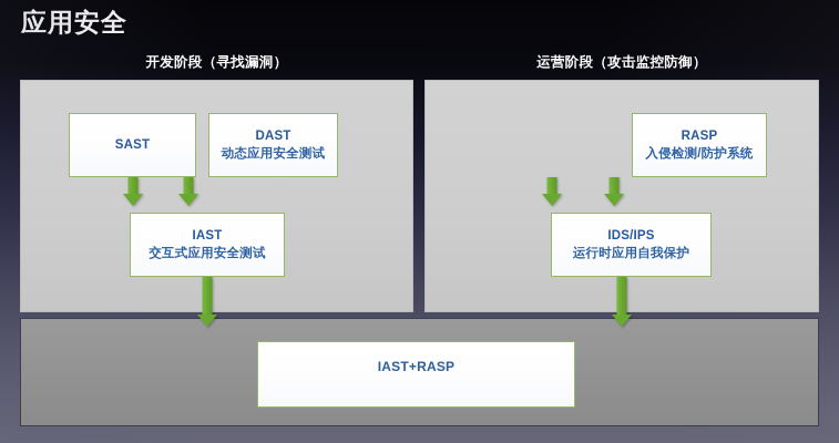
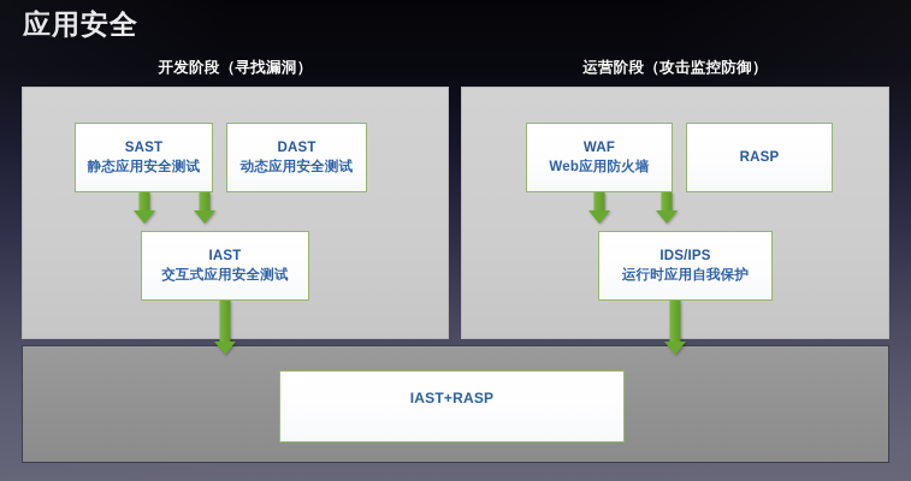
  SAST
+ 静态应用安全测试
  DAST
  动态应用安全测试
  IAST
  交互式应用安全测试
+ WAF
+ Web应用防火墙
  RASP
- 入侵检测/防护系统
  IDS/IPS
  运行时应用自我保护
  IAST+RASP
